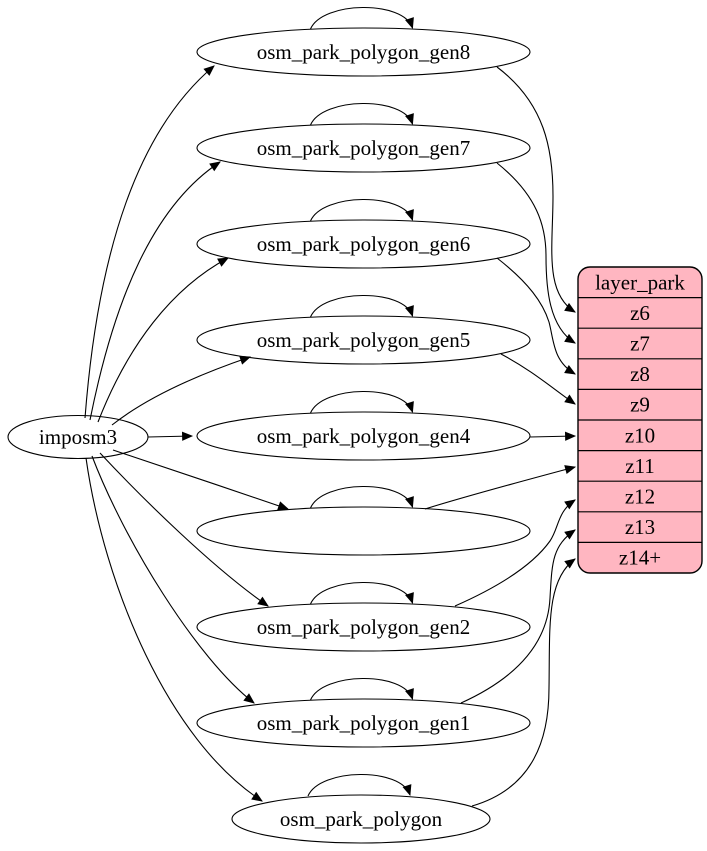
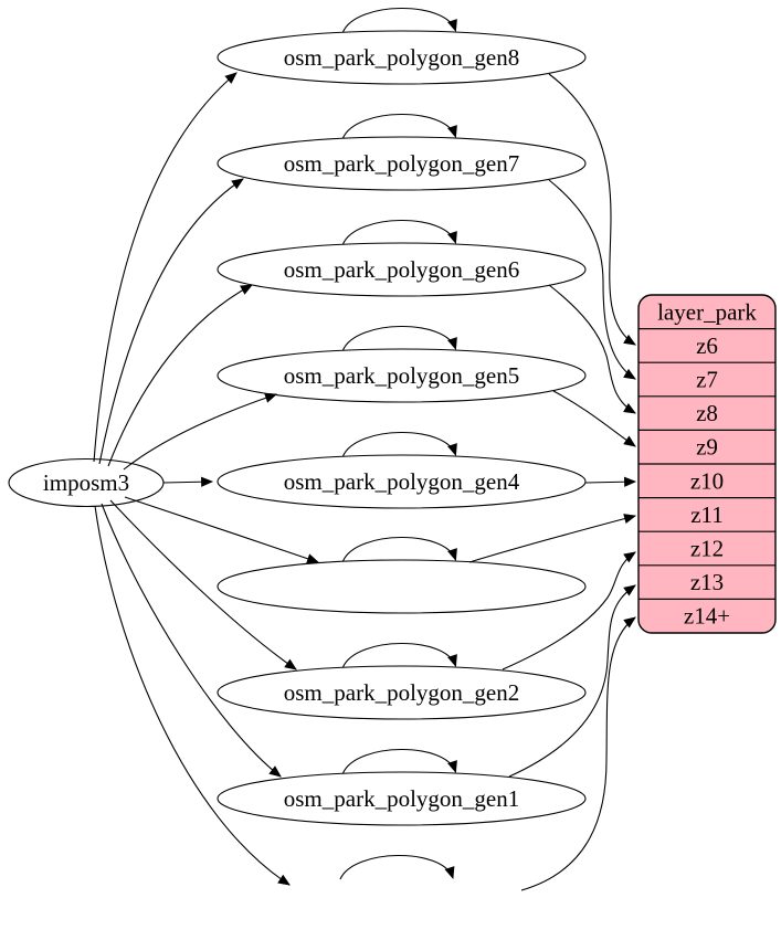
  osm_park_polygon_gen8
  osm_park_polygon_gen7
  osm_park_polygon_gen6
  osm_park_polygon_gen5
  osm_park_polygon_gen4
  osm_park_polygon_gen2
  osm_park_polygon_gen1
- osm_park_polygon
  imposm3
  layer_park
  z6
  z7
  z8
  z9
  z10
  z11
  z12
  z13
  z14+
